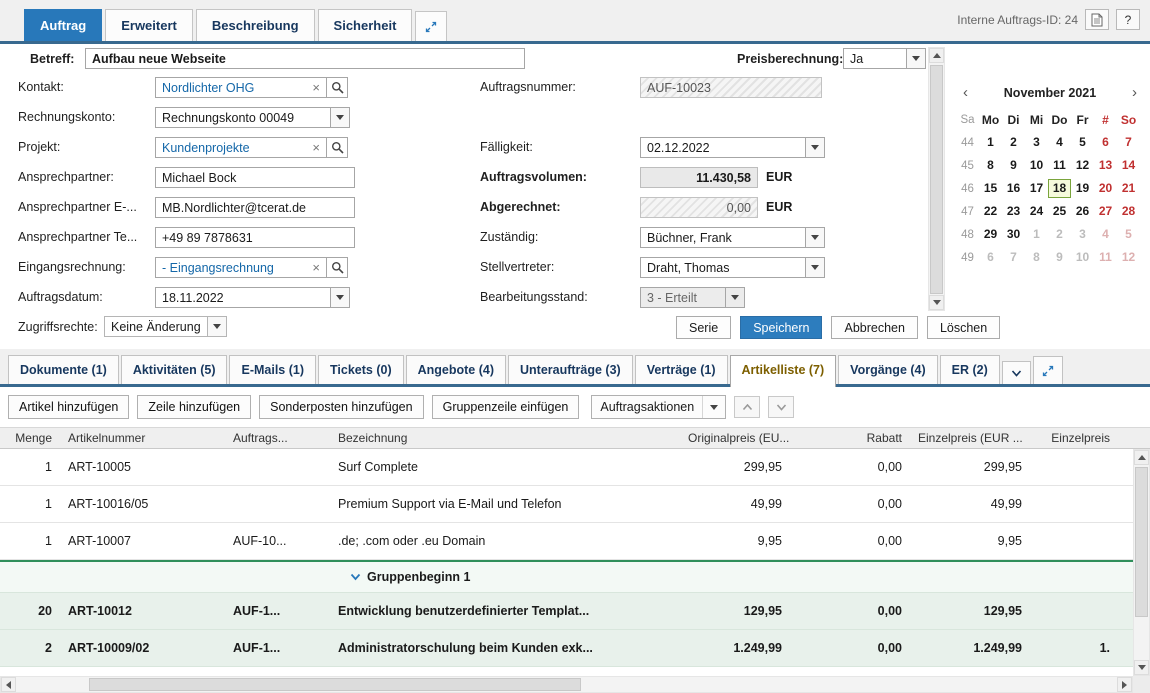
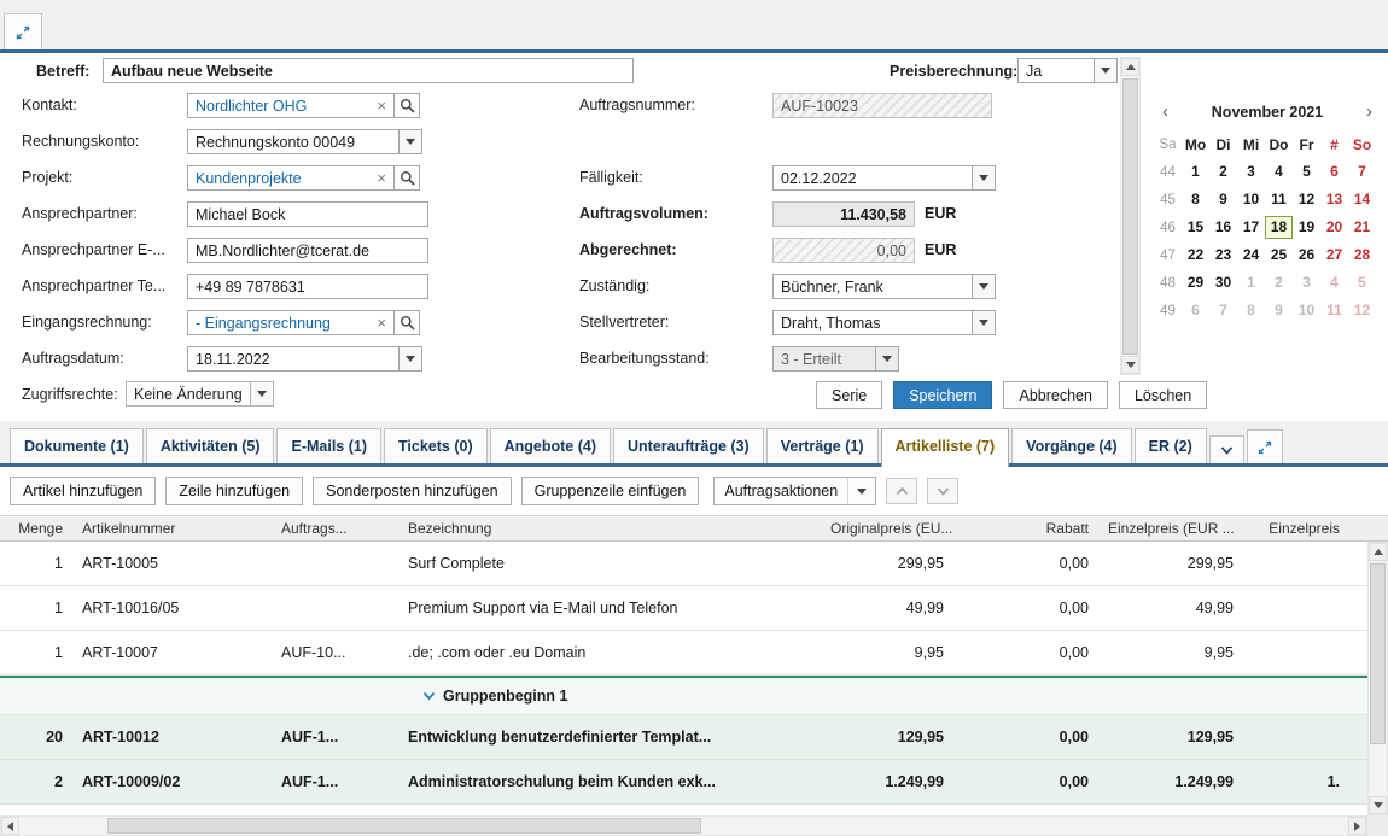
- Auftrag
- Erweitert
- Beschreibung
- Sicherheit
- Interne Auftrags-ID: 24
- ?
  Betreff:
  Aufbau neue Webseite
  Preisberechnung:
  Ja
  ‹
  November 2021
  ›
  Sa
  Mo
  Di
  Mi
  Do
  Fr
  #
  So
  44
  1
  2
  3
  4
  5
  6
  7
  45
  8
  9
  10
  11
  12
  13
  14
  46
  15
  16
  17
  18
  19
  20
  21
  47
  22
  23
  24
  25
  26
  27
  28
  48
  29
  30
  1
  2
  3
  4
  5
  49
  6
  7
  8
  9
  10
  11
  12
  Zugriffsrechte:
  Keine Änderung
  Serie
  Speichern
  Abbrechen
  Löschen
  Dokumente (1)
  Aktivitäten (5)
  E-Mails (1)
  Tickets (0)
  Angebote (4)
  Unteraufträge (3)
  Verträge (1)
  Artikelliste (7)
  Vorgänge (4)
  ER (2)
  Artikel hinzufügen
  Zeile hinzufügen
  Sonderposten hinzufügen
  Gruppenzeile einfügen
  Auftragsaktionen
  Menge
  Artikelnummer
  Auftrags...
  Bezeichnung
  Originalpreis (EU...
  Rabatt
  Einzelpreis (EUR ...
  Einzelpreis
  1
  ART-10005
  Surf Complete
  299,95
  0,00
  299,95
  1
  ART-10016/05
  Premium Support via E-Mail und Telefon
  49,99
  0,00
  49,99
  1
  ART-10007
  AUF-10...
  .de; .com oder .eu Domain
  9,95
  0,00
  9,95
  Gruppenbeginn 1
  20
  ART-10012
  AUF-1...
  Entwicklung benutzerdefinierter Templat...
  129,95
  0,00
  129,95
  2
  ART-10009/02
  AUF-1...
  Administratorschulung beim Kunden exk...
  1.249,99
  0,00
  1.249,99
  1.
  Kontakt:
  Nordlichter OHG
  ×
  Rechnungskonto:
  Rechnungskonto 00049
  Projekt:
  Kundenprojekte
  ×
  Ansprechpartner:
  Michael Bock
  Ansprechpartner E-...
  MB.Nordlichter@tcerat.de
  Ansprechpartner Te...
  +49 89 7878631
  Eingangsrechnung:
  - Eingangsrechnung
  ×
  Auftragsdatum:
  18.11.2022
  Auftragsnummer:
  AUF-10023
  Fälligkeit:
  02.12.2022
  Auftragsvolumen:
  11.430,58
  EUR
  Abgerechnet:
  0,00
  EUR
  Zuständig:
  Büchner, Frank
  Stellvertreter:
  Draht, Thomas
  Bearbeitungsstand:
  3 - Erteilt
